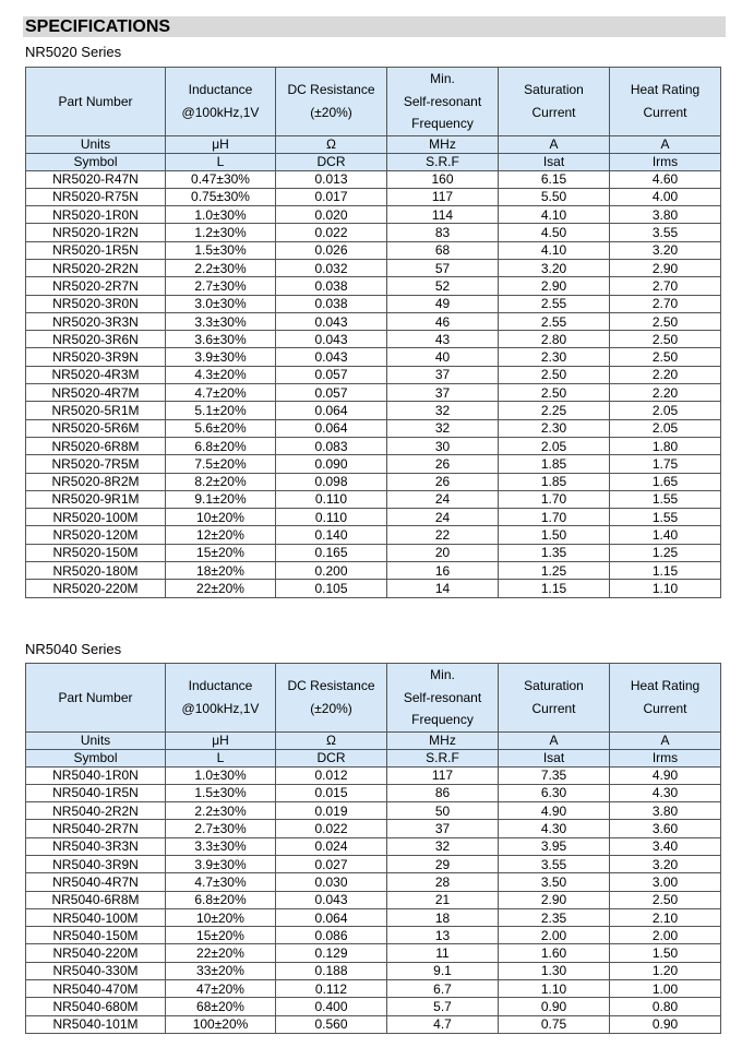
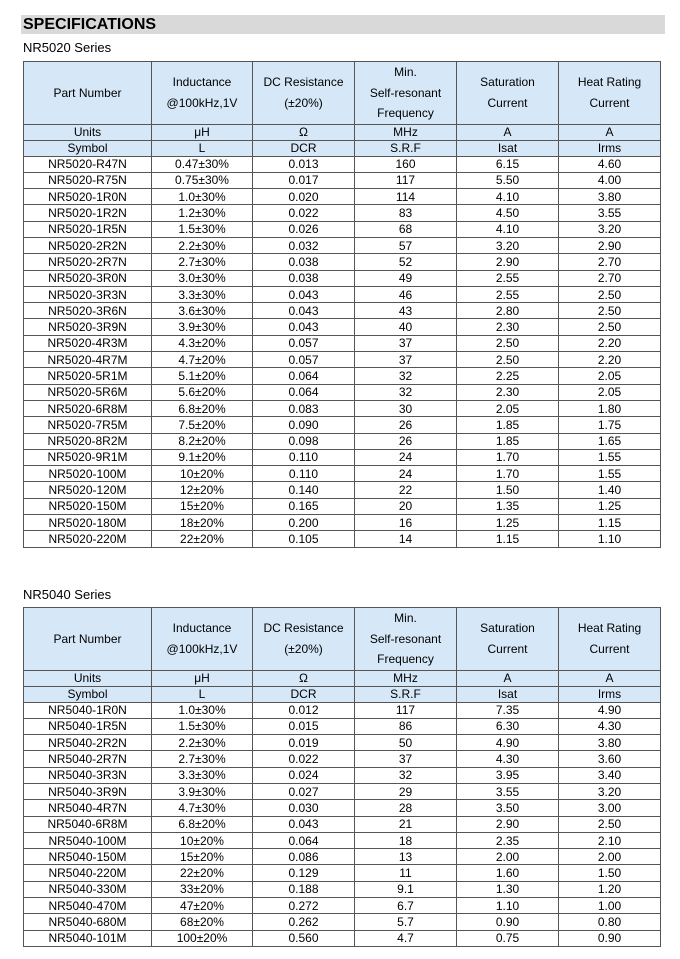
  SPECIFICATIONS
  NR5020 Series
  Part Number	Inductance@100kHz,1V	DC Resistance(±20%)	Min.Self-resonantFrequency	SaturationCurrent	Heat RatingCurrent
  Units	μH	Ω	MHz	A	A
  Symbol	L	DCR	S.R.F	Isat	Irms
  NR5020-R47N	0.47±30%	0.013	160	6.15	4.60
  NR5020-R75N	0.75±30%	0.017	117	5.50	4.00
  NR5020-1R0N	1.0±30%	0.020	114	4.10	3.80
  NR5020-1R2N	1.2±30%	0.022	83	4.50	3.55
  NR5020-1R5N	1.5±30%	0.026	68	4.10	3.20
  NR5020-2R2N	2.2±30%	0.032	57	3.20	2.90
  NR5020-2R7N	2.7±30%	0.038	52	2.90	2.70
  NR5020-3R0N	3.0±30%	0.038	49	2.55	2.70
  NR5020-3R3N	3.3±30%	0.043	46	2.55	2.50
  NR5020-3R6N	3.6±30%	0.043	43	2.80	2.50
  NR5020-3R9N	3.9±30%	0.043	40	2.30	2.50
  NR5020-4R3M	4.3±20%	0.057	37	2.50	2.20
  NR5020-4R7M	4.7±20%	0.057	37	2.50	2.20
  NR5020-5R1M	5.1±20%	0.064	32	2.25	2.05
  NR5020-5R6M	5.6±20%	0.064	32	2.30	2.05
  NR5020-6R8M	6.8±20%	0.083	30	2.05	1.80
  NR5020-7R5M	7.5±20%	0.090	26	1.85	1.75
  NR5020-8R2M	8.2±20%	0.098	26	1.85	1.65
  NR5020-9R1M	9.1±20%	0.110	24	1.70	1.55
  NR5020-100M	10±20%	0.110	24	1.70	1.55
  NR5020-120M	12±20%	0.140	22	1.50	1.40
  NR5020-150M	15±20%	0.165	20	1.35	1.25
  NR5020-180M	18±20%	0.200	16	1.25	1.15
  NR5020-220M	22±20%	0.105	14	1.15	1.10
  NR5040 Series
  Part Number	Inductance@100kHz,1V	DC Resistance(±20%)	Min.Self-resonantFrequency	SaturationCurrent	Heat RatingCurrent
  Units	μH	Ω	MHz	A	A
  Symbol	L	DCR	S.R.F	Isat	Irms
  NR5040-1R0N	1.0±30%	0.012	117	7.35	4.90
  NR5040-1R5N	1.5±30%	0.015	86	6.30	4.30
  NR5040-2R2N	2.2±30%	0.019	50	4.90	3.80
  NR5040-2R7N	2.7±30%	0.022	37	4.30	3.60
  NR5040-3R3N	3.3±30%	0.024	32	3.95	3.40
  NR5040-3R9N	3.9±30%	0.027	29	3.55	3.20
  NR5040-4R7N	4.7±30%	0.030	28	3.50	3.00
  NR5040-6R8M	6.8±20%	0.043	21	2.90	2.50
  NR5040-100M	10±20%	0.064	18	2.35	2.10
  NR5040-150M	15±20%	0.086	13	2.00	2.00
  NR5040-220M	22±20%	0.129	11	1.60	1.50
  NR5040-330M	33±20%	0.188	9.1	1.30	1.20
- NR5040-470M	47±20%	0.112	6.7	1.10	1.00
+ NR5040-470M	47±20%	0.272	6.7	1.10	1.00
- NR5040-680M	68±20%	0.400	5.7	0.90	0.80
+ NR5040-680M	68±20%	0.262	5.7	0.90	0.80
  NR5040-101M	100±20%	0.560	4.7	0.75	0.90
